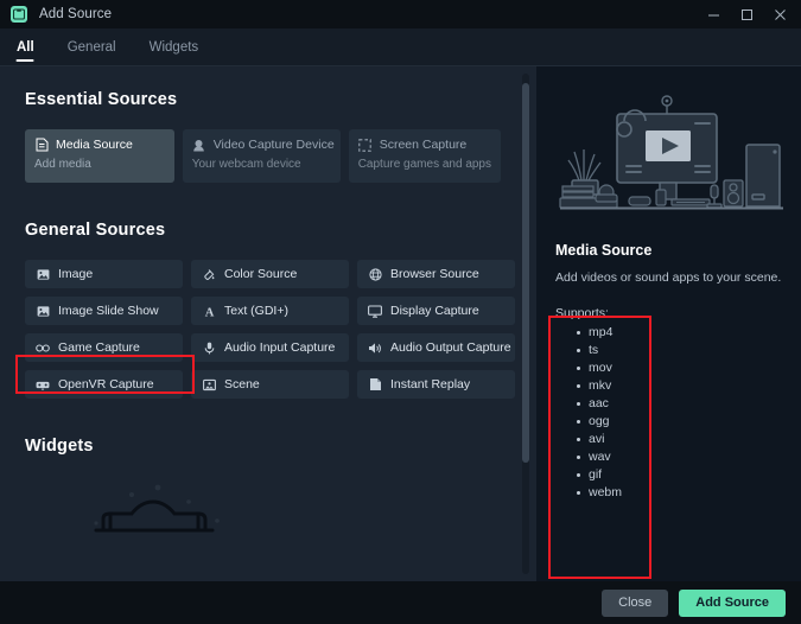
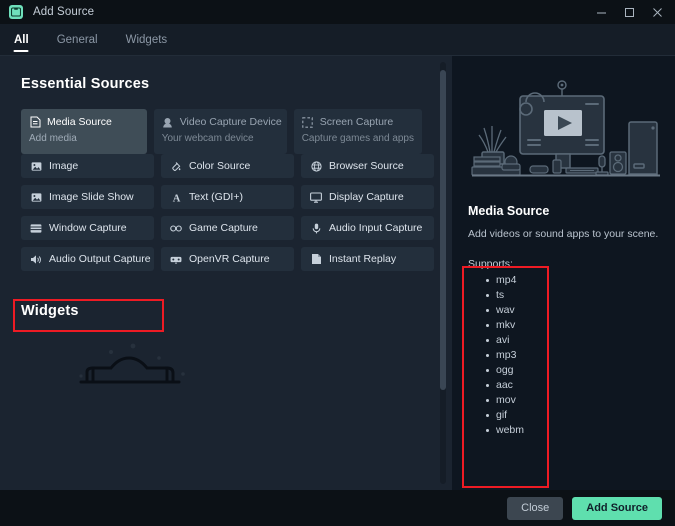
  Add Source
  All
  General
  Widgets
  Essential Sources
  Media Source
  Add media
  Video Capture Device
  Your webcam device
  Screen Capture
  Capture games and apps
- General Sources
  Image
  Color Source
  Browser Source
  Image Slide Show
  A
  Text (GDI+)
  Display Capture
+ Window Capture
  Game Capture
  Audio Input Capture
  Audio Output Capture
  OpenVR Capture
- Scene
  Instant Replay
  Widgets
  Media Source
  Add videos or sound apps to your scene.
  Supports:
  mp4
  ts
- mov
+ wav
  mkv
- aac
+ avi
+ mp3
  ogg
- avi
+ aac
- wav
+ mov
  gif
  webm
  Close
  Add Source
